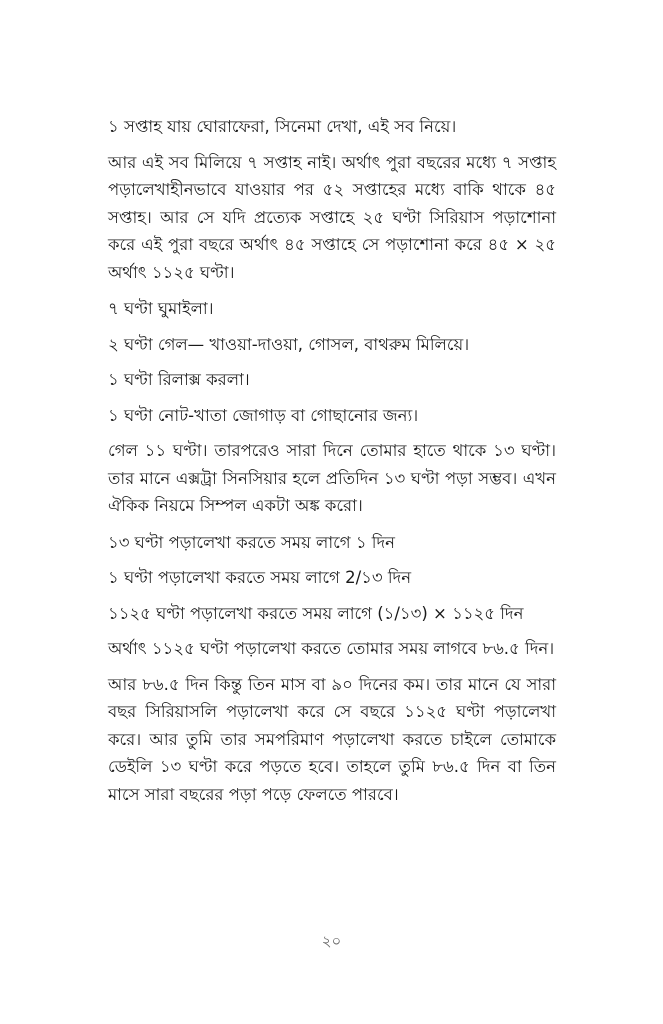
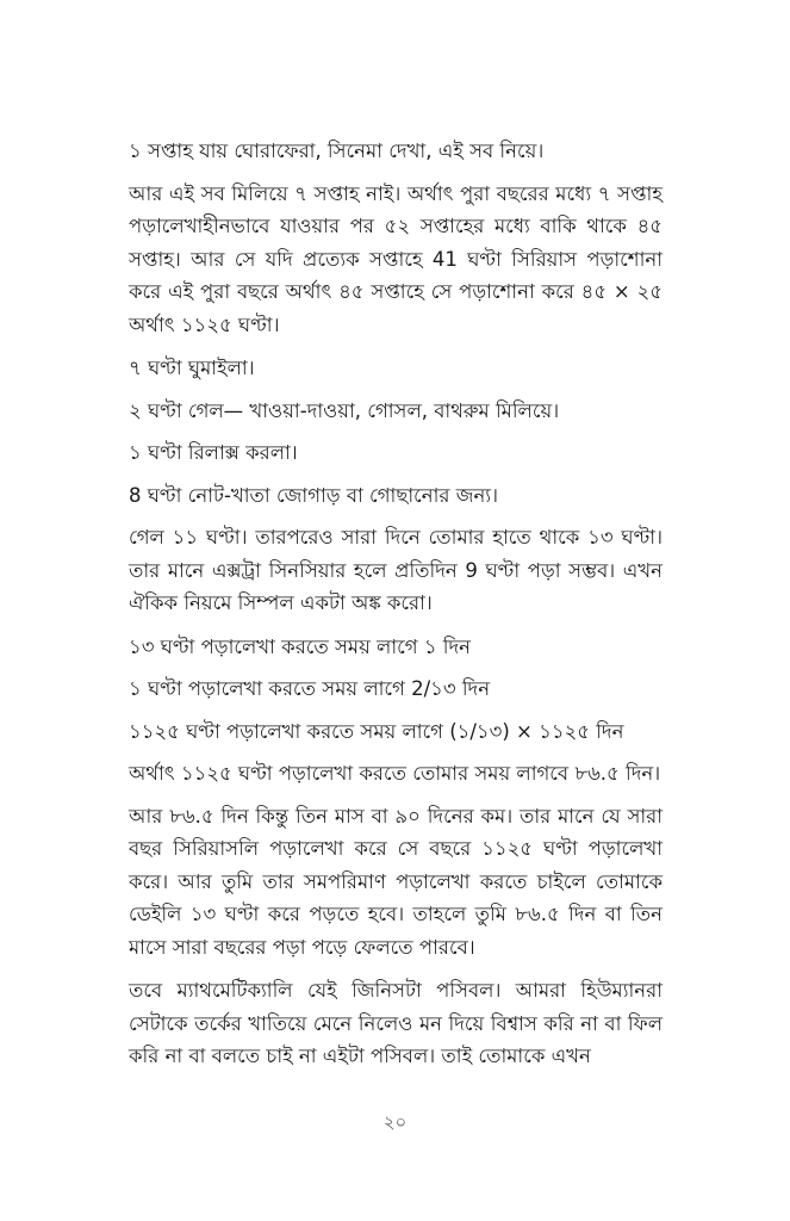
  ১ সপ্তাহ যায় ঘোরাফেরা, সিনেমা দেখা, এই সব নিয়ে।
- আর এই সব মিলিয়ে ৭ সপ্তাহ নাই। অর্থাৎ পুরা বছরের মধ্যে ৭ সপ্তাহ পড়ালেখাহীনভাবে যাওয়ার পর ৫২ সপ্তাহের মধ্যে বাকি থাকে ৪৫ সপ্তাহ। আর সে যদি প্রত্যেক সপ্তাহে ২৫ ঘণ্টা সিরিয়াস পড়াশোনা করে এই পুরা বছরে অর্থাৎ ৪৫ সপ্তাহে সে পড়াশোনা করে ৪৫ × ২৫ অর্থাৎ ১১২৫ ঘণ্টা।
+ আর এই সব মিলিয়ে ৭ সপ্তাহ নাই। অর্থাৎ পুরা বছরের মধ্যে ৭ সপ্তাহ পড়ালেখাহীনভাবে যাওয়ার পর ৫২ সপ্তাহের মধ্যে বাকি থাকে ৪৫ সপ্তাহ। আর সে যদি প্রত্যেক সপ্তাহে 41 ঘণ্টা সিরিয়াস পড়াশোনা করে এই পুরা বছরে অর্থাৎ ৪৫ সপ্তাহে সে পড়াশোনা করে ৪৫ × ২৫ অর্থাৎ ১১২৫ ঘণ্টা।
  ৭ ঘণ্টা ঘুমাইলা।
  ২ ঘণ্টা গেল— খাওয়া-দাওয়া, গোসল, বাথরুম মিলিয়ে।
  ১ ঘণ্টা রিলাক্স করলা।
- ১ ঘণ্টা নোট-খাতা জোগাড় বা গোছানোর জন্য।
+ 8 ঘণ্টা নোট-খাতা জোগাড় বা গোছানোর জন্য।
- গেল ১১ ঘণ্টা। তারপরেও সারা দিনে তোমার হাতে থাকে ১৩ ঘণ্টা। তার মানে এক্সট্রা সিনসিয়ার হলে প্রতিদিন ১৩ ঘণ্টা পড়া সম্ভব। এখন ঐকিক নিয়মে সিম্পল একটা অঙ্ক করো।
+ গেল ১১ ঘণ্টা। তারপরেও সারা দিনে তোমার হাতে থাকে ১৩ ঘণ্টা। তার মানে এক্সট্রা সিনসিয়ার হলে প্রতিদিন 9 ঘণ্টা পড়া সম্ভব। এখন ঐকিক নিয়মে সিম্পল একটা অঙ্ক করো।
  ১৩ ঘণ্টা পড়ালেখা করতে সময় লাগে ১ দিন
  ১ ঘণ্টা পড়ালেখা করতে সময় লাগে 2/১৩ দিন
  ১১২৫ ঘণ্টা পড়ালেখা করতে সময় লাগে (১/১৩) × ১১২৫ দিন
  অর্থাৎ ১১২৫ ঘণ্টা পড়ালেখা করতে তোমার সময় লাগবে ৮৬.৫ দিন।
  আর ৮৬.৫ দিন কিন্তু তিন মাস বা ৯০ দিনের কম। তার মানে যে সারা বছর সিরিয়াসলি পড়ালেখা করে সে বছরে ১১২৫ ঘণ্টা পড়ালেখা করে। আর তুমি তার সমপরিমাণ পড়ালেখা করতে চাইলে তোমাকে ডেইলি ১৩ ঘণ্টা করে পড়তে হবে। তাহলে তুমি ৮৬.৫ দিন বা তিন মাসে সারা বছরের পড়া পড়ে ফেলতে পারবে।
+ তবে ম্যাথমেটিক্যালি যেই জিনিসটা পসিবল। আমরা হিউম্যানরা সেটাকে তর্কের খাতিয়ে মেনে নিলেও মন দিয়ে বিশ্বাস করি না বা ফিল করি না বা বলতে চাই না এইটা পসিবল। তাই তোমাকে এখন
  ২০
